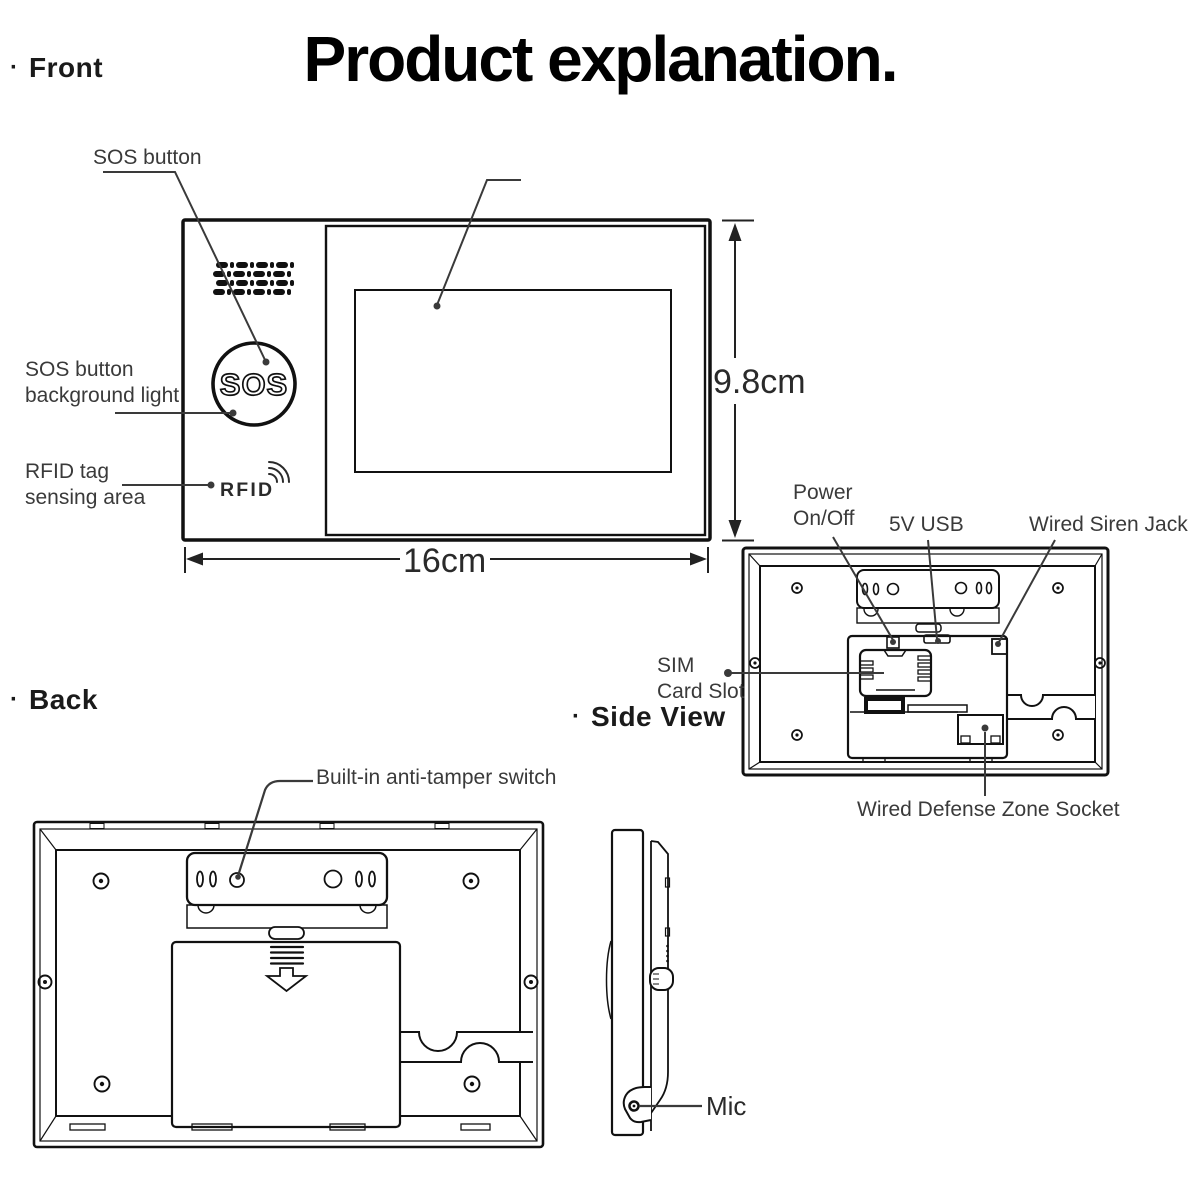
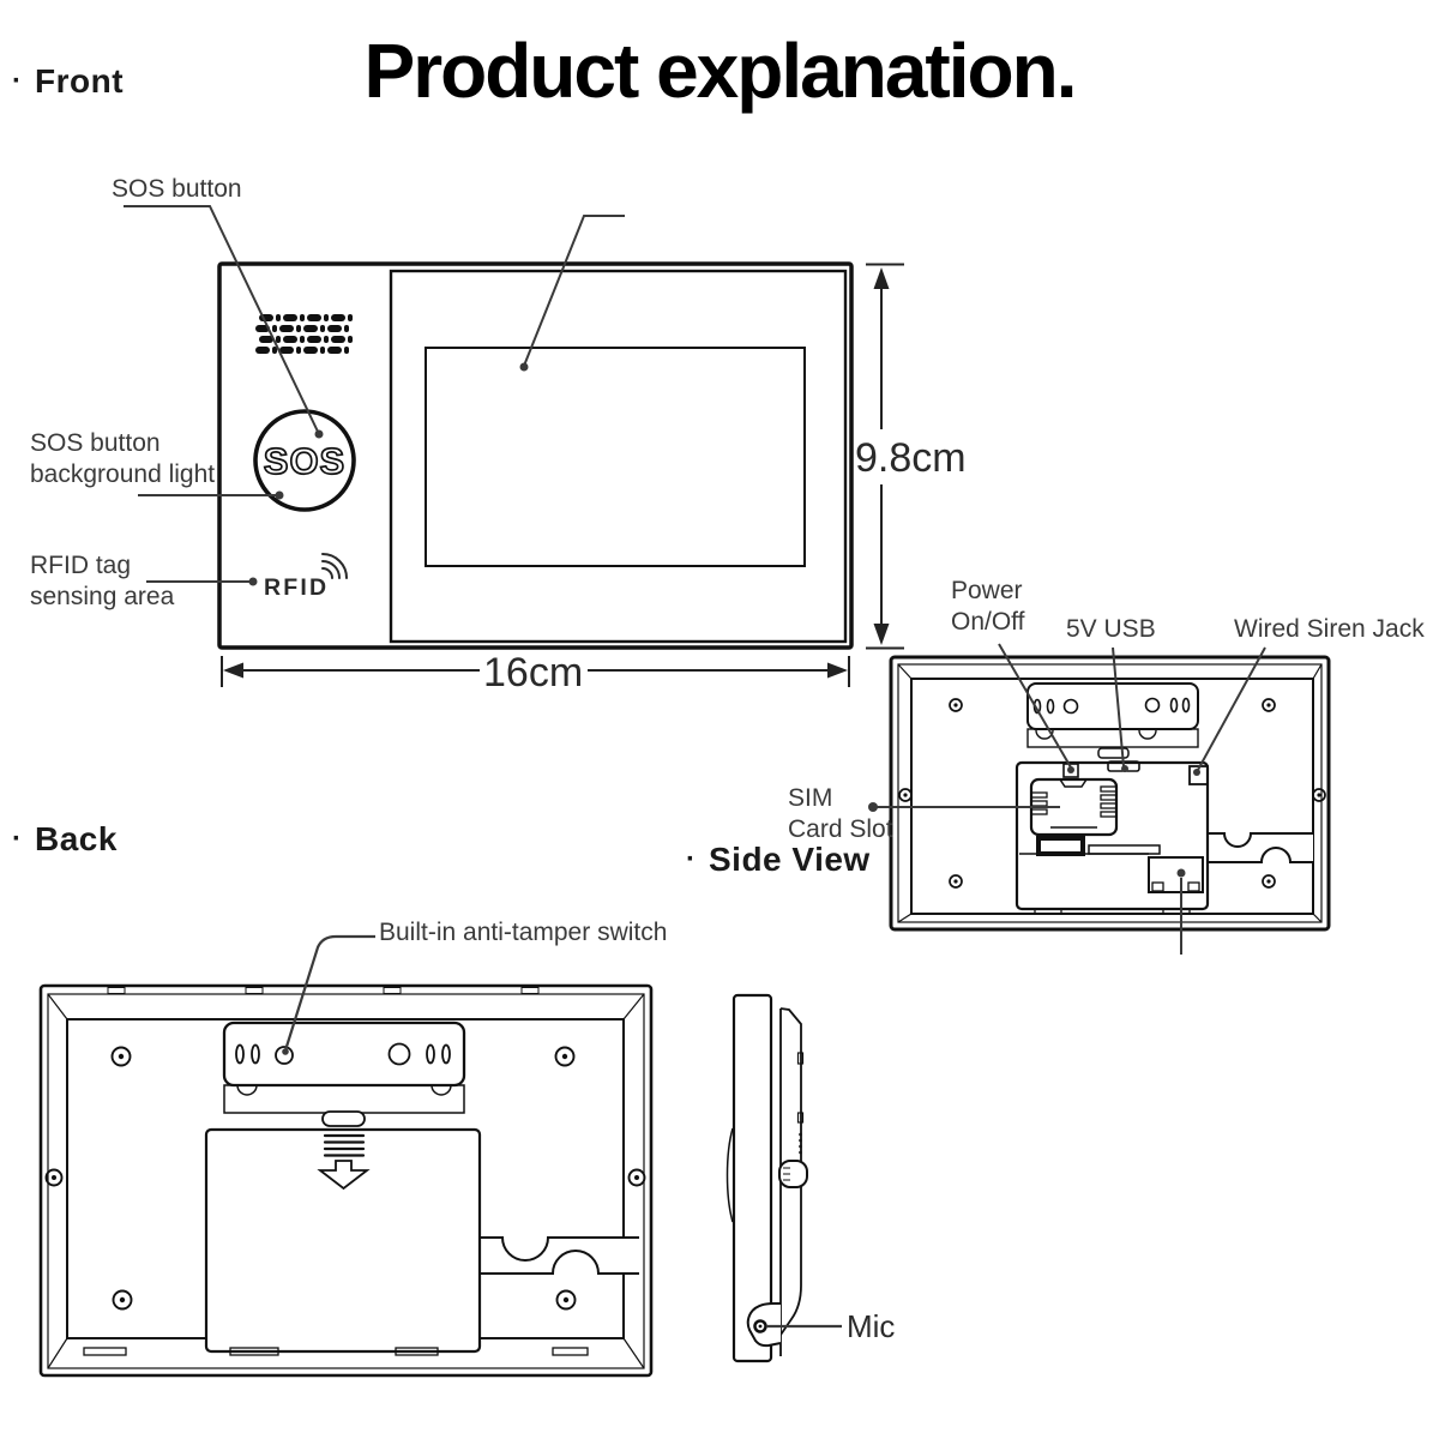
  SOS
  RFID
  Product explanation.
  ·
  Front
  ·
  Back
  ·
  Side View
  SOS button
  SOS button
  background light
  RFID tag
  sensing area
  16cm
  9.8cm
  Power
  On/Off
  5V USB
  Wired Siren Jack
  SIM
  Card Slot
- Wired Defense Zone Socket
  Built-in anti-tamper switch
  Mic
